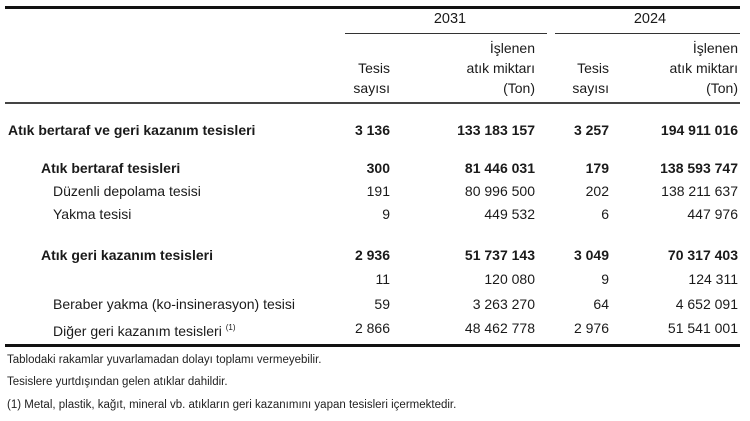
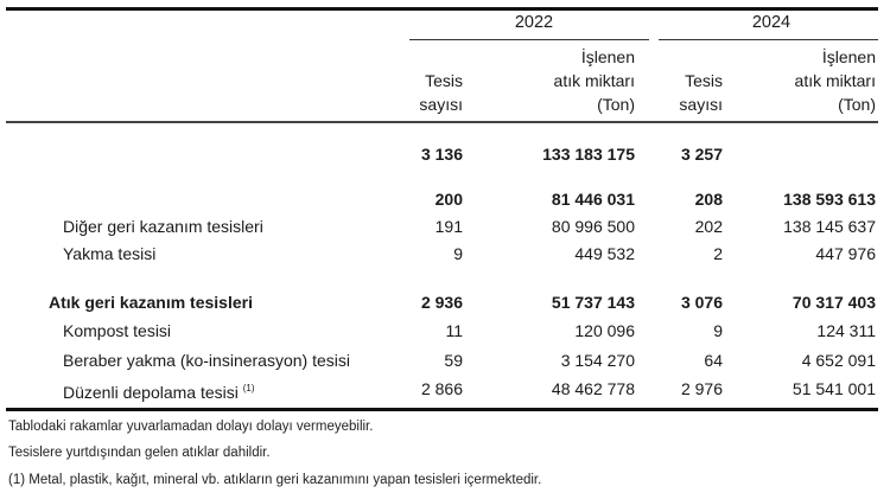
- 2031
+ 2022
  2024
  Tesis
  sayısı
  İşlenen
  atık miktarı
  (Ton)
  Tesis
  sayısı
  İşlenen
  atık miktarı
  (Ton)
- Atık bertaraf ve geri kazanım tesisleri
  3 136
- 133 183 157
+ 133 183 175
  3 257
- 194 911 016
- Atık bertaraf tesisleri
- 300
+ 200
  81 446 031
- 179
+ 208
- 138 593 747
+ 138 593 613
- Düzenli depolama tesisi
+ Diğer geri kazanım tesisleri
  191
  80 996 500
  202
- 138 211 637
+ 138 145 637
  Yakma tesisi
  9
  449 532
- 6
+ 2
  447 976
  Atık geri kazanım tesisleri
  2 936
  51 737 143
- 3 049
+ 3 076
  70 317 403
+ Kompost tesisi
  11
- 120 080
+ 120 096
  9
  124 311
  Beraber yakma (ko-insinerasyon) tesisi
  59
- 3 263 270
+ 3 154 270
  64
  4 652 091
- Diğer geri kazanım tesisleri (1)
+ Düzenli depolama tesisi (1)
  2 866
  48 462 778
  2 976
  51 541 001
- Tablodaki rakamlar yuvarlamadan dolayı toplamı vermeyebilir.
+ Tablodaki rakamlar yuvarlamadan dolayı dolayı vermeyebilir.
  Tesislere yurtdışından gelen atıklar dahildir.
  (1) Metal, plastik, kağıt, mineral vb. atıkların geri kazanımını yapan tesisleri içermektedir.
